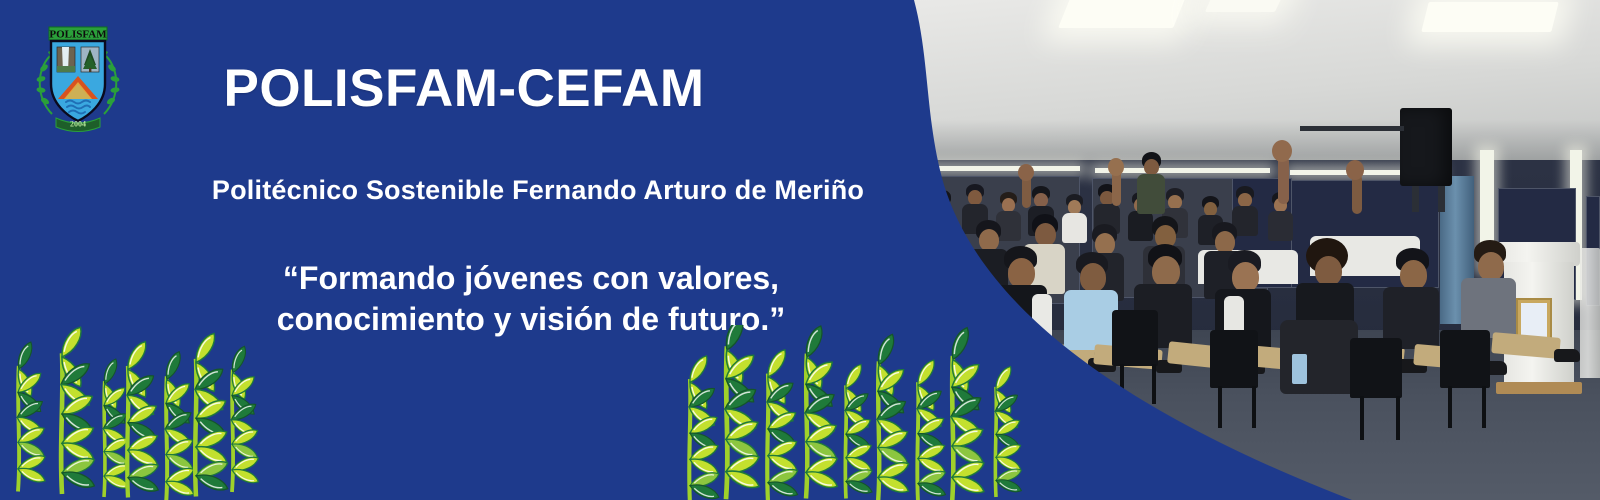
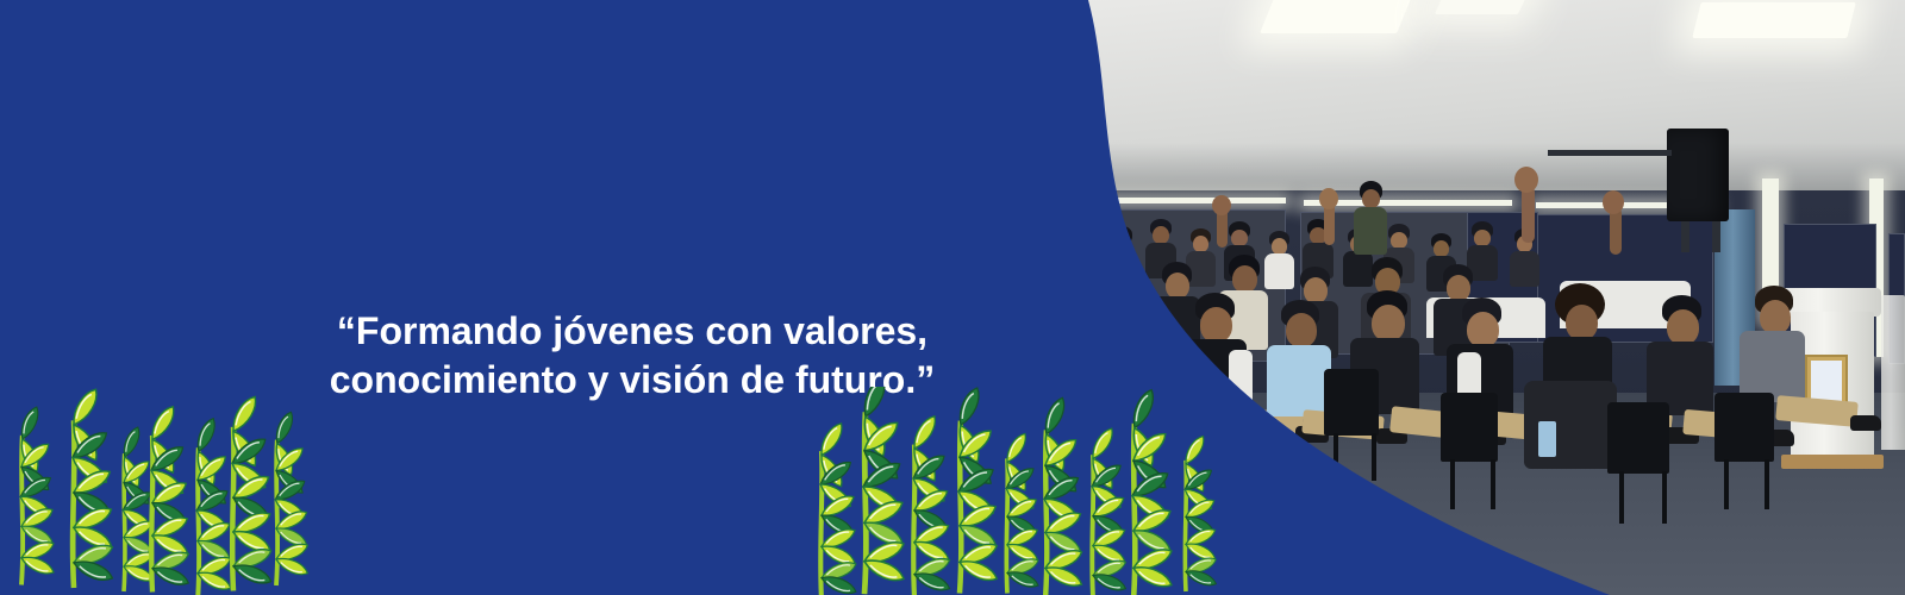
- POLISFAM
- 2004
- POLISFAM-CEFAM
- Politécnico Sostenible Fernando Arturo de Meriño
  “Formando jóvenes con valores,
  conocimiento y visión de futuro.”
